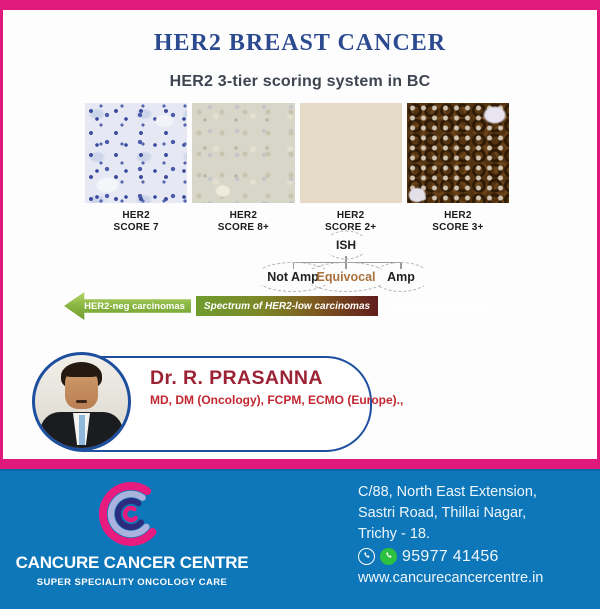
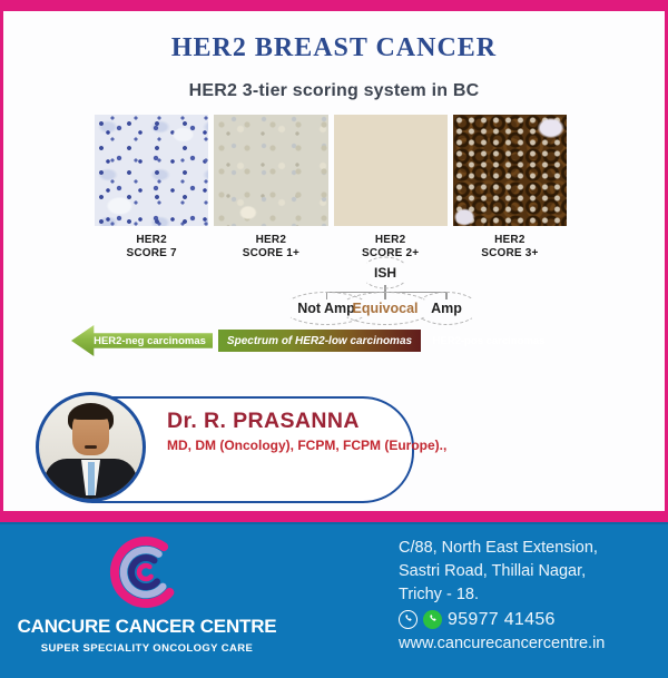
  HER2 BREAST CANCER
  HER2 3-tier scoring system in BC
  HER2
  SCORE 7
  HER2
- SCORE 8+
+ SCORE 1+
  HER2
  SCORE 2+
  HER2
  SCORE 3+
  ISH
  Not Amp
  Equivocal
  Amp
  HER2-neg carcinomas
  Spectrum of HER2-low carcinomas
  Dr. R. PRASANNA
- MD, DM (Oncology), FCPM, ECMO (Europe).,
+ MD, DM (Oncology), FCPM, FCPM (Europe).,
  CANCURE CANCER CENTRE
  SUPER SPECIALITY ONCOLOGY CARE
  C/88, North East Extension,
  Sastri Road, Thillai Nagar,
  Trichy - 18.
  95977 41456
  www.cancurecancercentre.in
